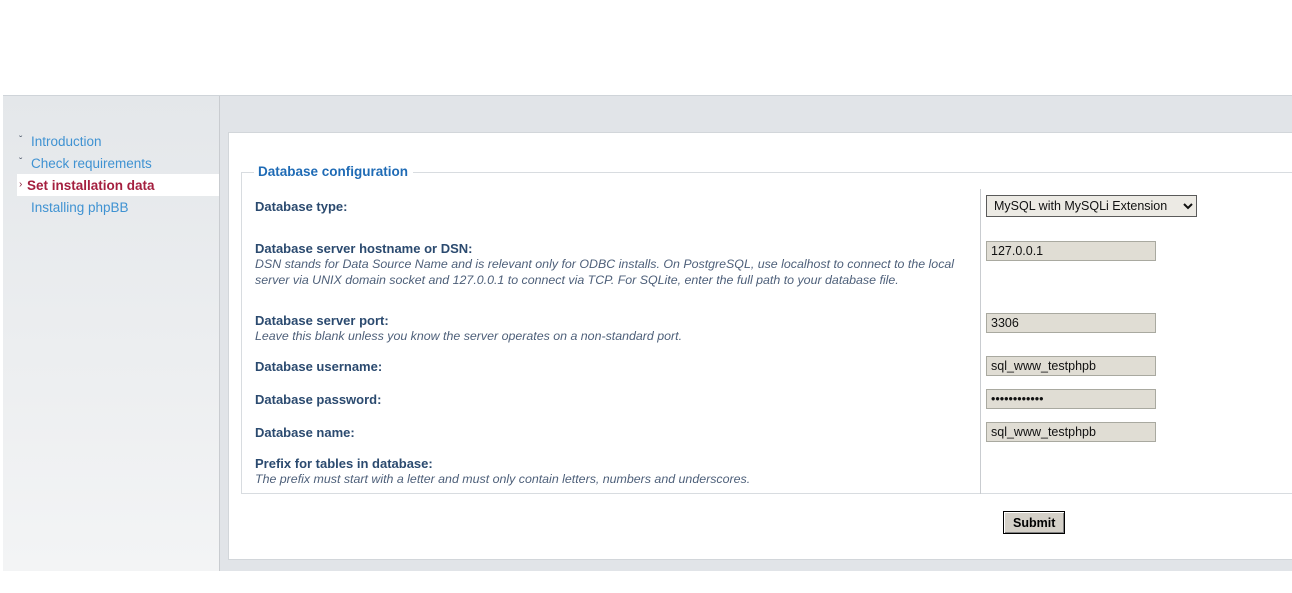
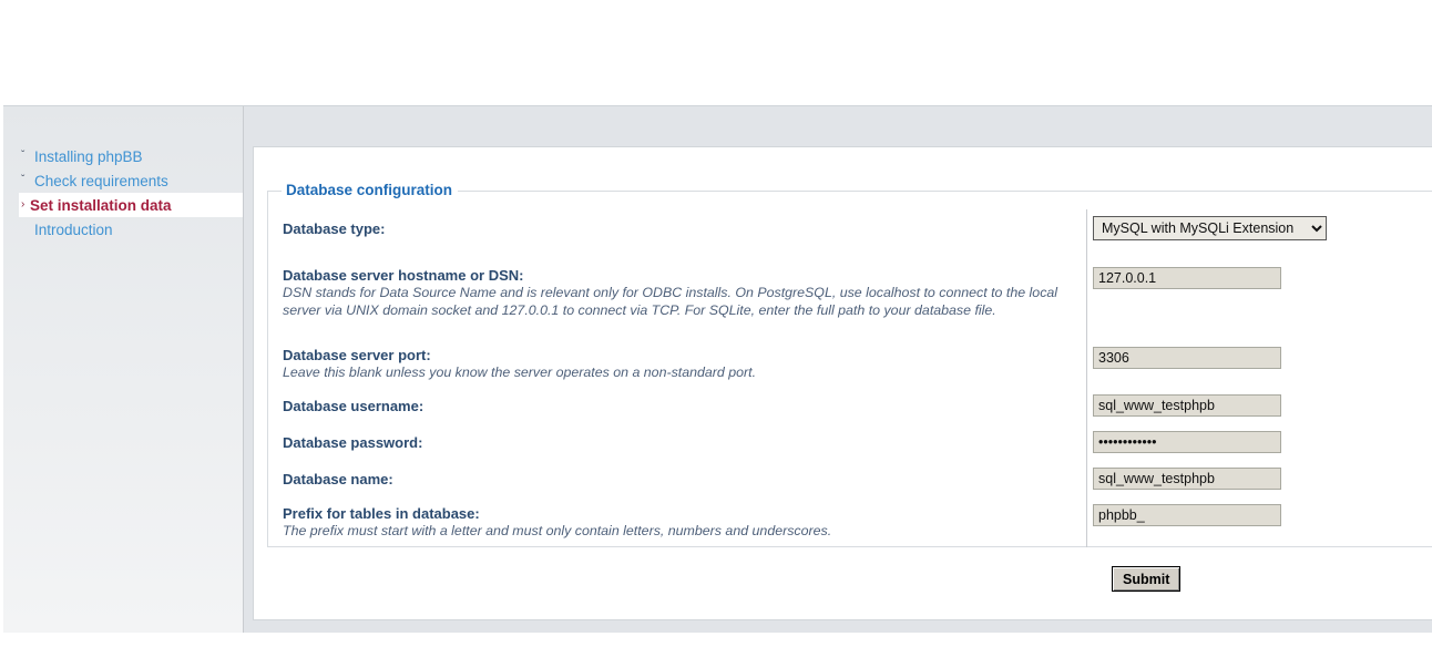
  ˇ
- Introduction
+ Installing phpBB
  ˇ
  Check requirements
  ›
  Set installation data
- Installing phpBB
+ Introduction
  Database configuration
  Database type:
  MySQL with MySQLi Extension
  Database server hostname or DSN:
  DSN stands for Data Source Name and is relevant only for ODBC installs. On PostgreSQL, use localhost to connect to the local server via UNIX domain socket and 127.0.0.1 to connect via TCP. For SQLite, enter the full path to your database file.
  127.0.0.1
  Database server port:
  Leave this blank unless you know the server operates on a non-standard port.
  3306
  Database username:
  sql_www_testphpb
  Database password:
  Database name:
  sql_www_testphpb
  Prefix for tables in database:
  The prefix must start with a letter and must only contain letters, numbers and underscores.
+ phpbb_
  Submit
